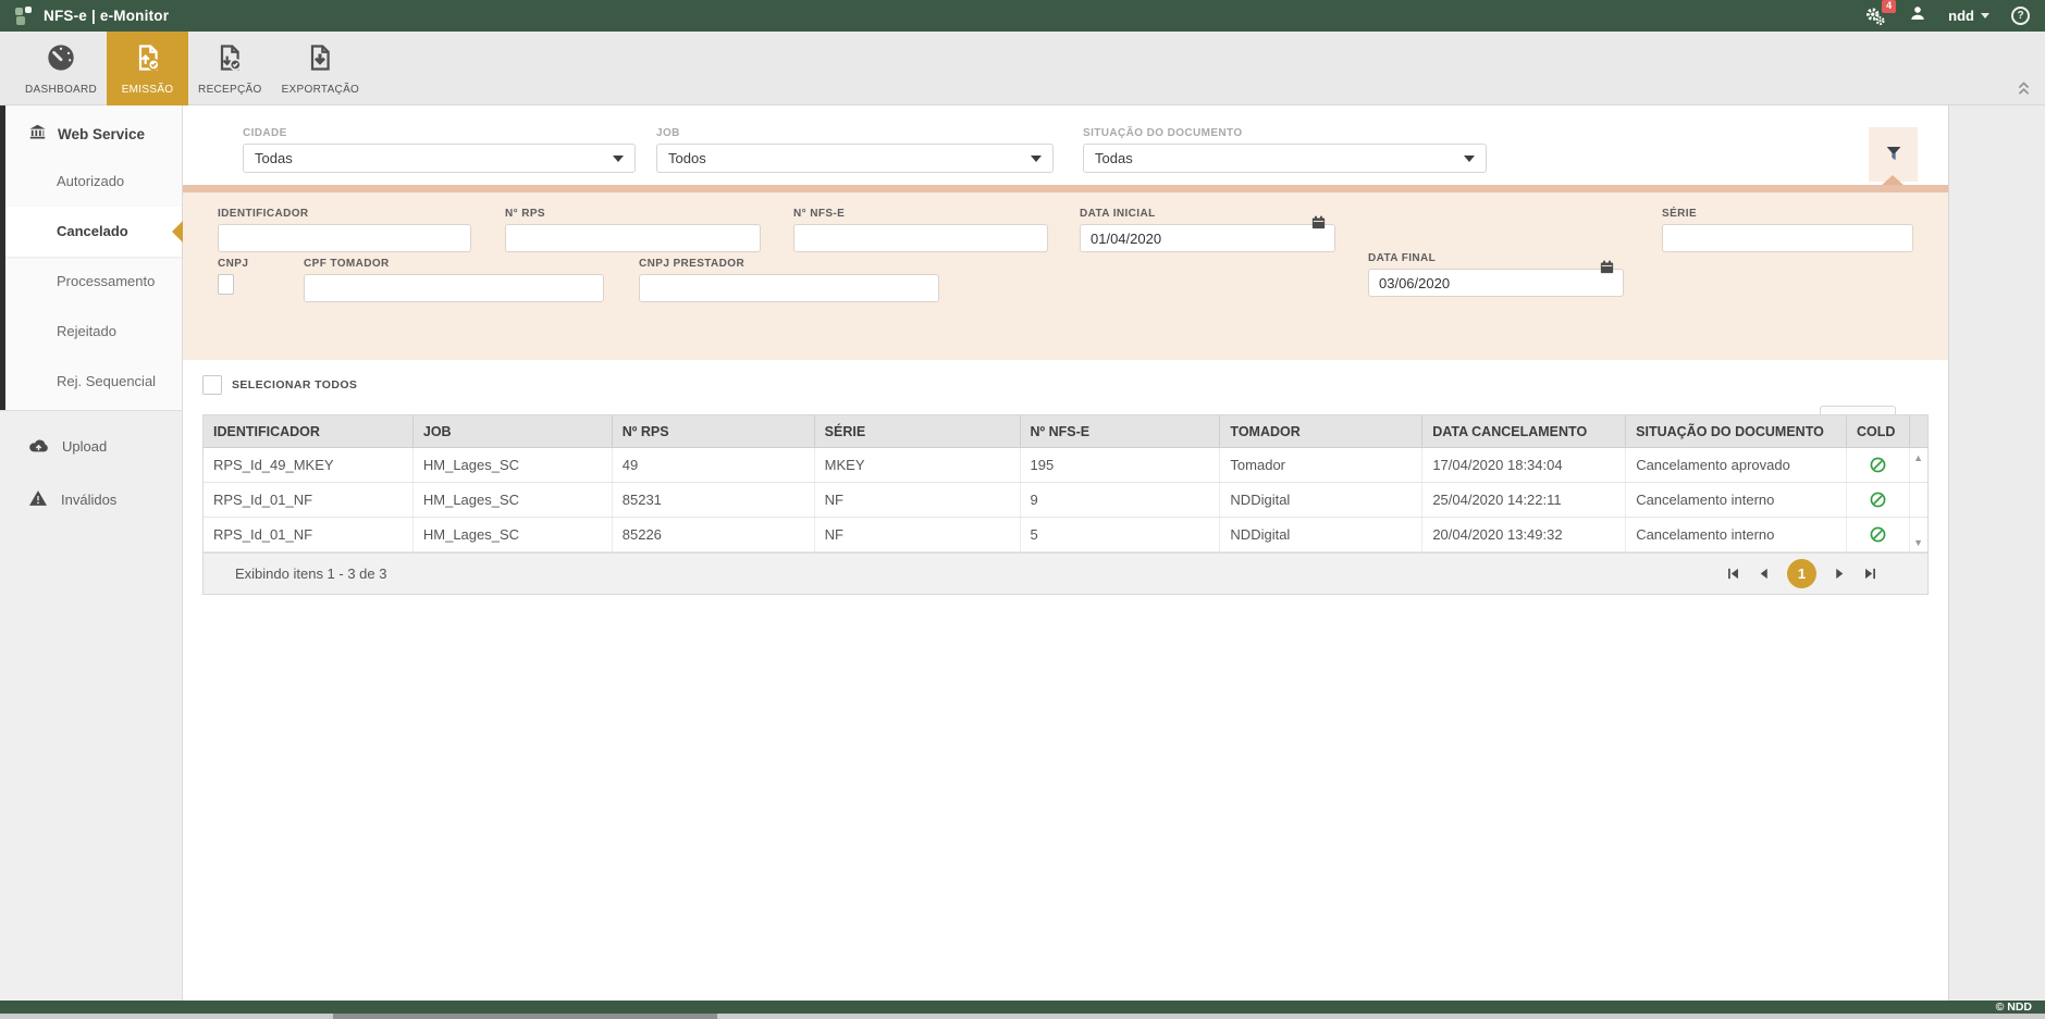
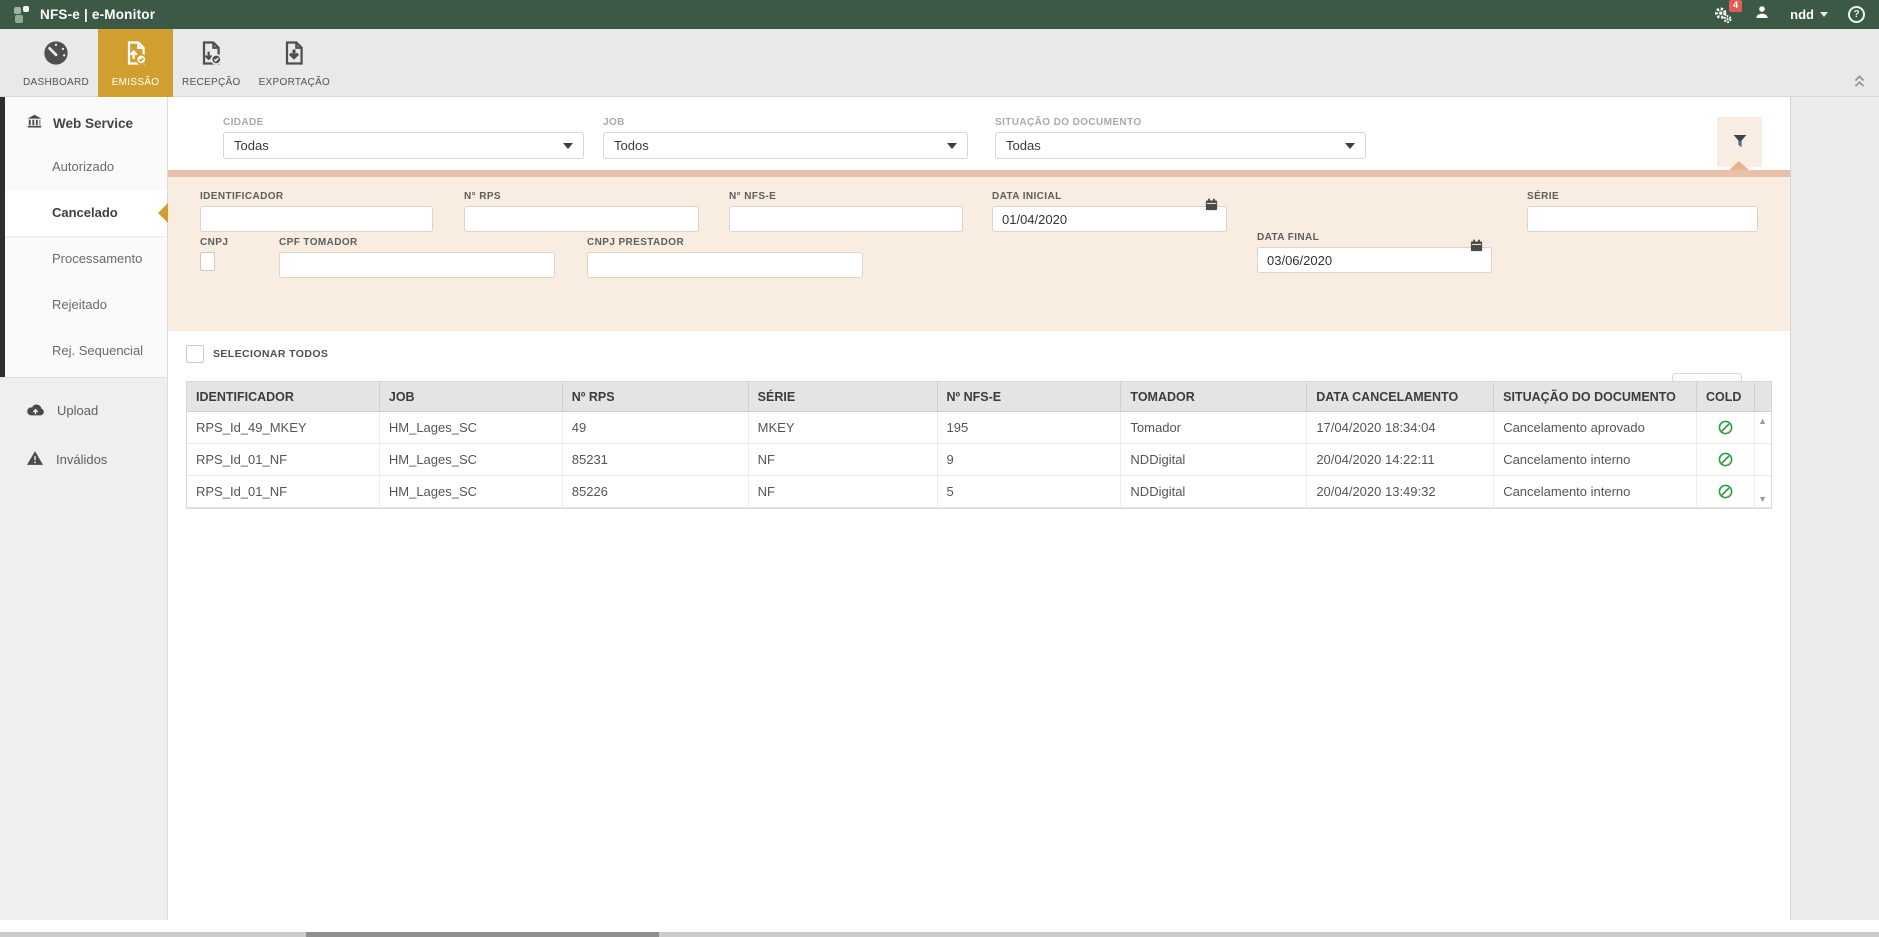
  NFS-e | e-Monitor
  4
  ndd
  ?
  DASHBOARD
  EMISSÃO
  RECEPÇÃO
  EXPORTAÇÃO
  Web Service
  Autorizado
  Cancelado
  Processamento
  Rejeitado
  Rej. Sequencial
  Upload
  Inválidos
  CIDADE
  Todas
  JOB
  Todos
  SITUAÇÃO DO DOCUMENTO
  Todas
  IDENTIFICADOR
  N° RPS
  N° NFS-E
  DATA INICIAL
  01/04/2020
  DATA FINAL
  03/06/2020
  SÉRIE
  CNPJ
  CPF TOMADOR
  CNPJ PRESTADOR
  SELECIONAR TODOS
  IDENTIFICADOR
  JOB
  Nº RPS
  SÉRIE
  Nº NFS-E
  TOMADOR
  DATA CANCELAMENTO
  SITUAÇÃO DO DOCUMENTO
  COLD
  RPS_Id_49_MKEY
  HM_Lages_SC
  49
  MKEY
  195
  Tomador
  17/04/2020 18:34:04
  Cancelamento aprovado
  RPS_Id_01_NF
  HM_Lages_SC
  85231
  NF
  9
  NDDigital
- 25/04/2020 14:22:11
+ 20/04/2020 14:22:11
  Cancelamento interno
  RPS_Id_01_NF
  HM_Lages_SC
  85226
  NF
  5
  NDDigital
  20/04/2020 13:49:32
  Cancelamento interno
  ▲
  ▼
- Exibindo itens 1 - 3 de 3
- 1
- © NDD
